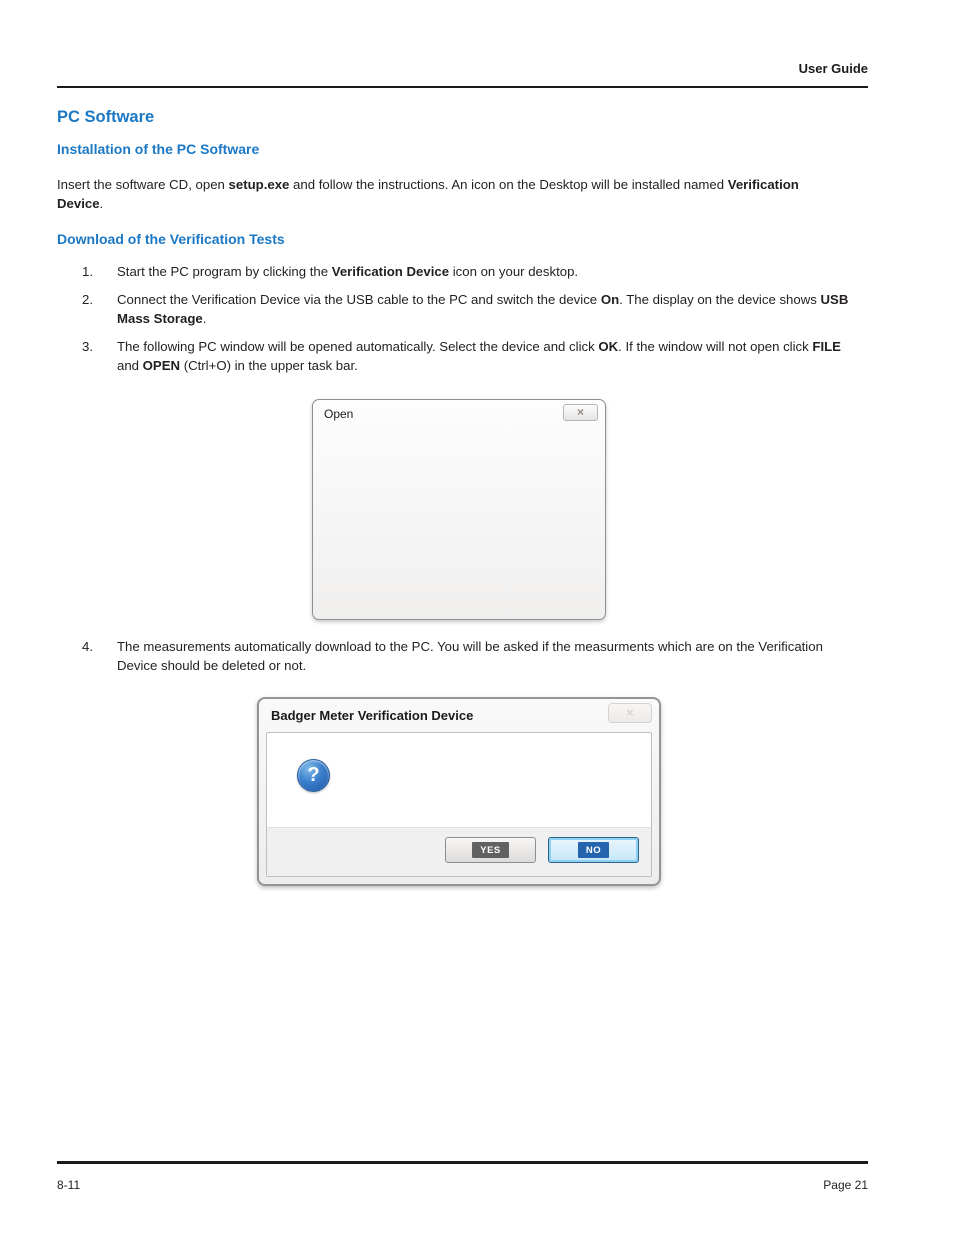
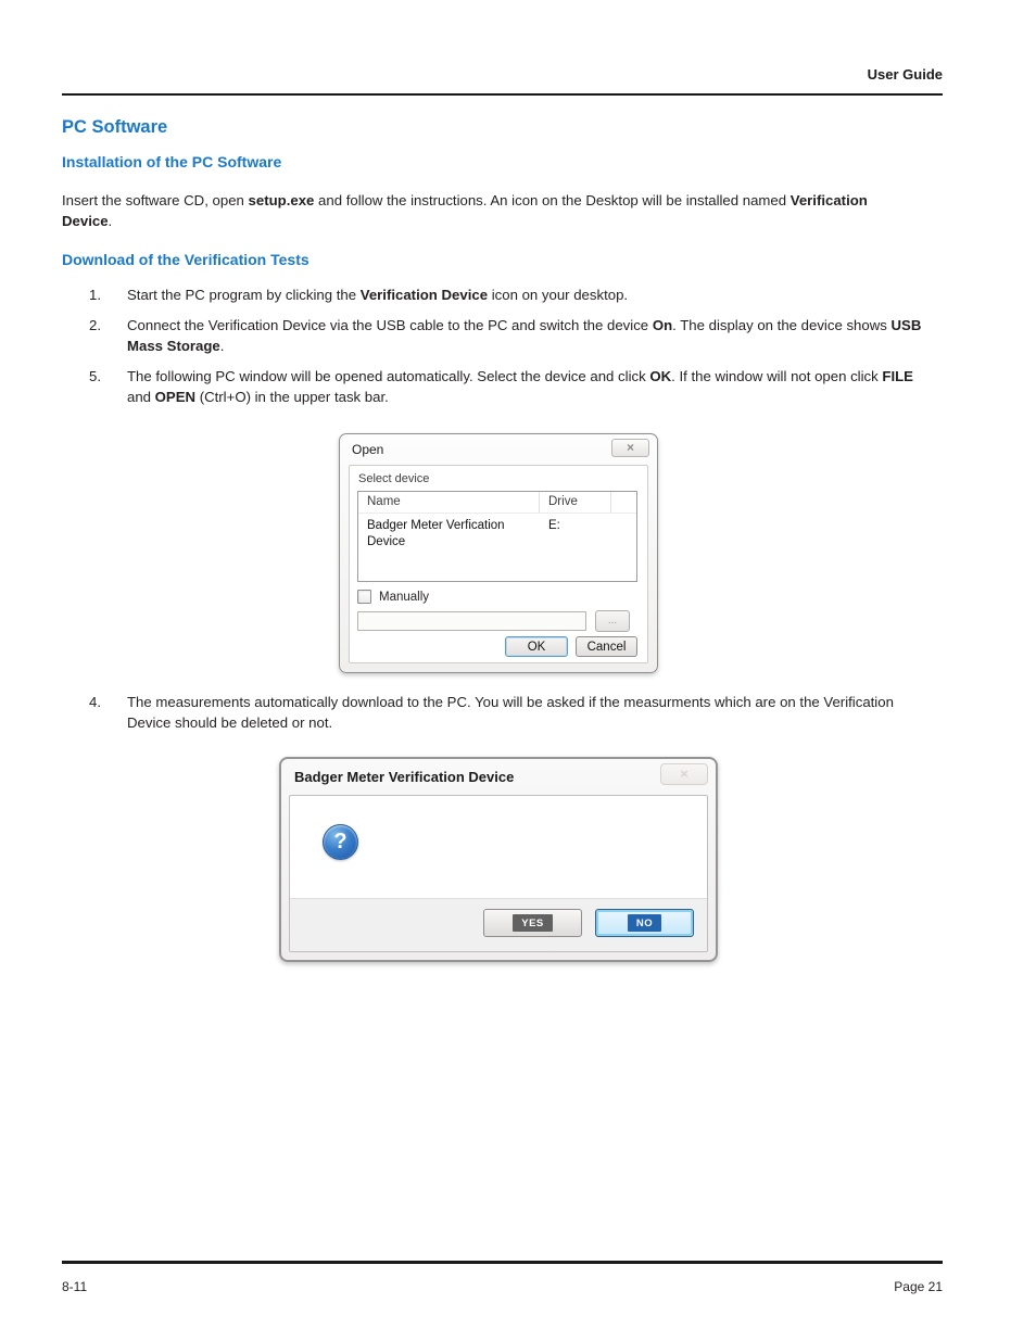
  User Guide
  PC Software
  Installation of the PC Software
  Insert the software CD, open setup.exe and follow the instructions. An icon on the Desktop will be installed named Verification Device.
  Download of the Verification Tests
  1.
  Start the PC program by clicking the Verification Device icon on your desktop.
  2.
  Connect the Verification Device via the USB cable to the PC and switch the device On. The display on the device shows USB Mass Storage.
- 3.
+ 5.
  The following PC window will be opened automatically. Select the device and click OK. If the window will not open click FILE and OPEN (Ctrl+O) in the upper task bar.
  Open
  ×
+ Select device
+ Name
+ Drive
+ Badger Meter Verfication Device
+ E:
+ Manually
+ ...
+ OK
+ Cancel
  4.
  The measurements automatically download to the PC. You will be asked if the measurments which are on the Verification Device should be deleted or not.
  Badger Meter Verification Device
  ×
  ?
  YES
  NO
  8-11
  Page 21
